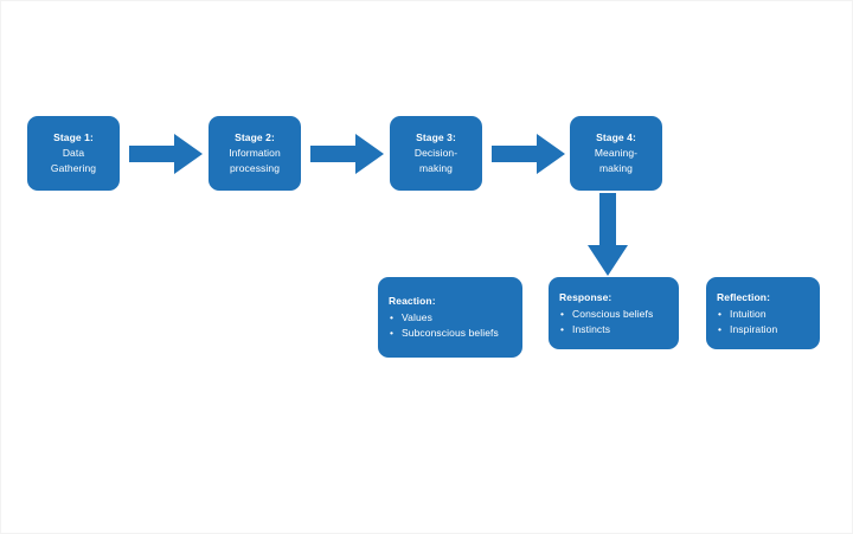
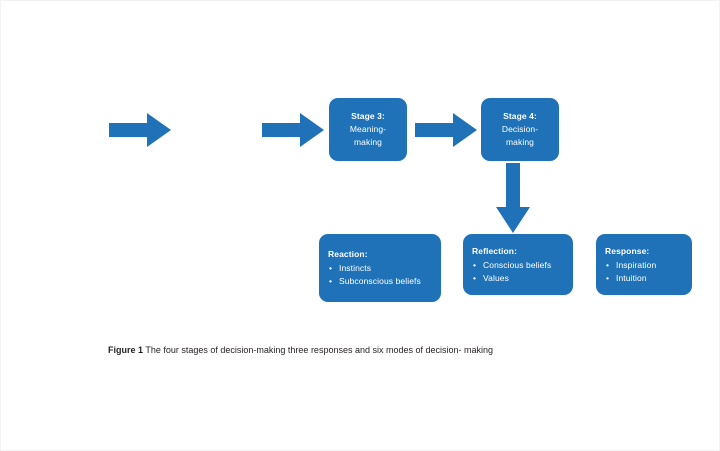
- Stage 1:
- Data
- Gathering
- Stage 2:
- Information
- processing
  Stage 3:
- Decision-
+ Meaning-
  making
  Stage 4:
- Meaning-
+ Decision-
  making
  Reaction:
  •
- Values
+ Instincts
  •
  Subconscious beliefs
- Response:
+ Reflection:
  •
  Conscious beliefs
  •
- Instincts
+ Values
- Reflection:
+ Response:
  •
- Intuition
+ Inspiration
  •
- Inspiration
+ Intuition
+ Figure 1 The four stages of decision-making three responses and six modes of decision- making
